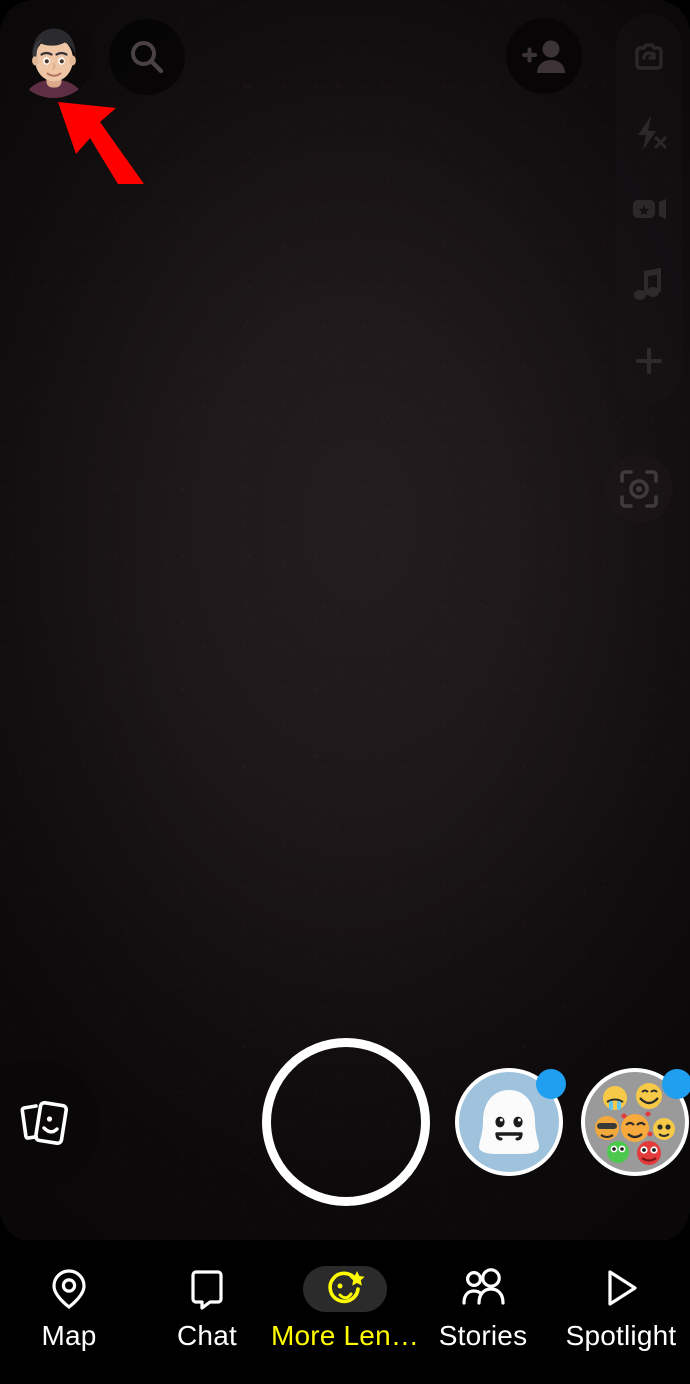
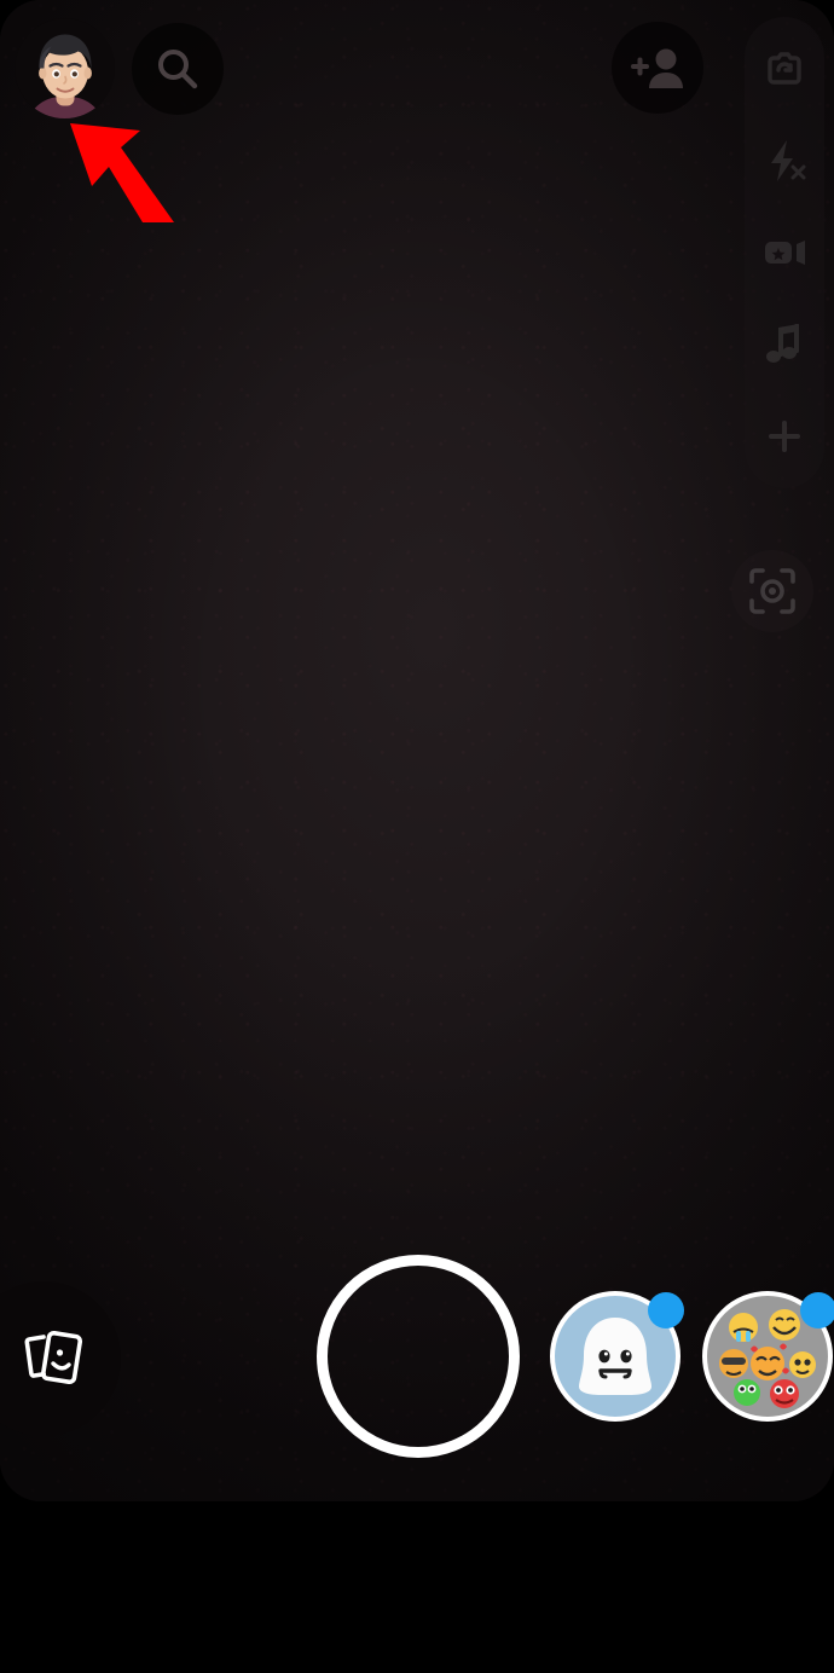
- Map
- Chat
- More Len…
- Stories
- Spotlight
